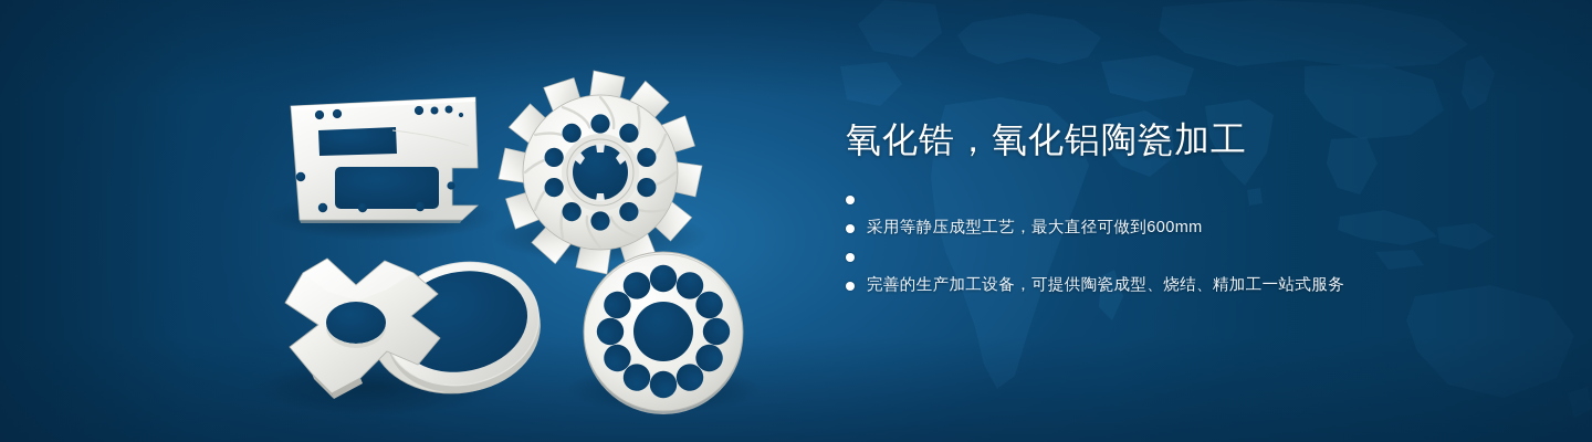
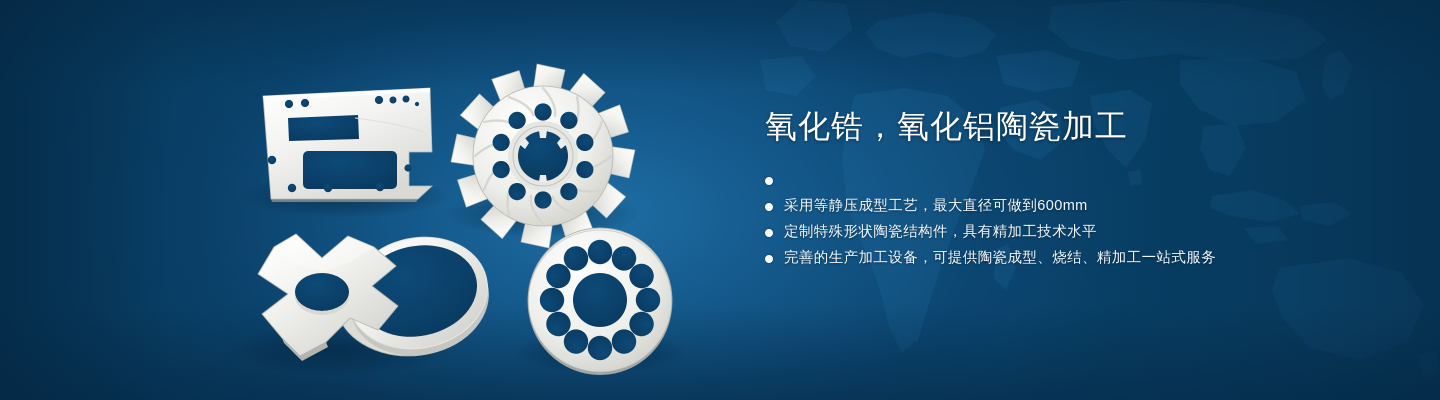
  氧化锆，氧化铝陶瓷加工
  采用等静压成型工艺，最大直径可做到600mm
+ 定制特殊形状陶瓷结构件，具有精加工技术水平
  完善的生产加工设备，可提供陶瓷成型、烧结、精加工一站式服务
